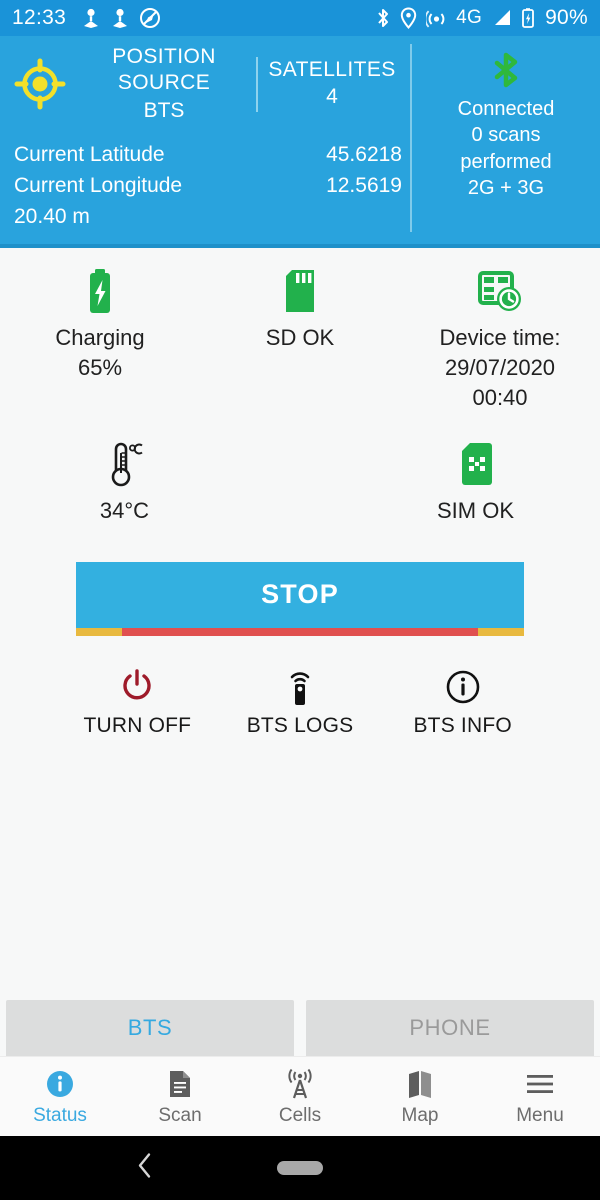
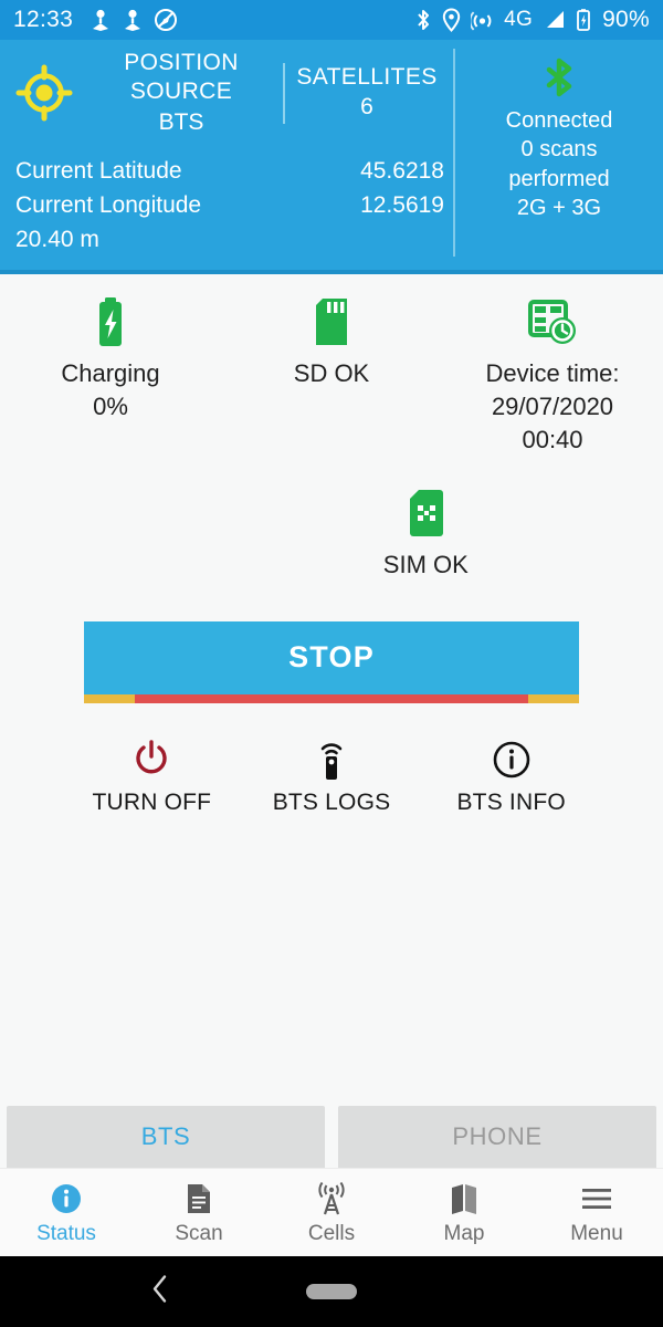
  12:33
  4G
  90%
  POSITION SOURCE
  BTS
  SATELLITES
- 4
+ 6
  Current Latitude
  45.6218
  Current Longitude
  12.5619
  20.40 m
  Connected
  0 scans
  performed
  2G + 3G
  Charging
- 65%
+ 0%
  SD OK
  Device time:
  29/07/2020
  00:40
- 34°C
  SIM OK
  STOP
  TURN OFF
  BTS LOGS
  BTS INFO
  BTS
  PHONE
  Status
  Scan
  Cells
  Map
  Menu
